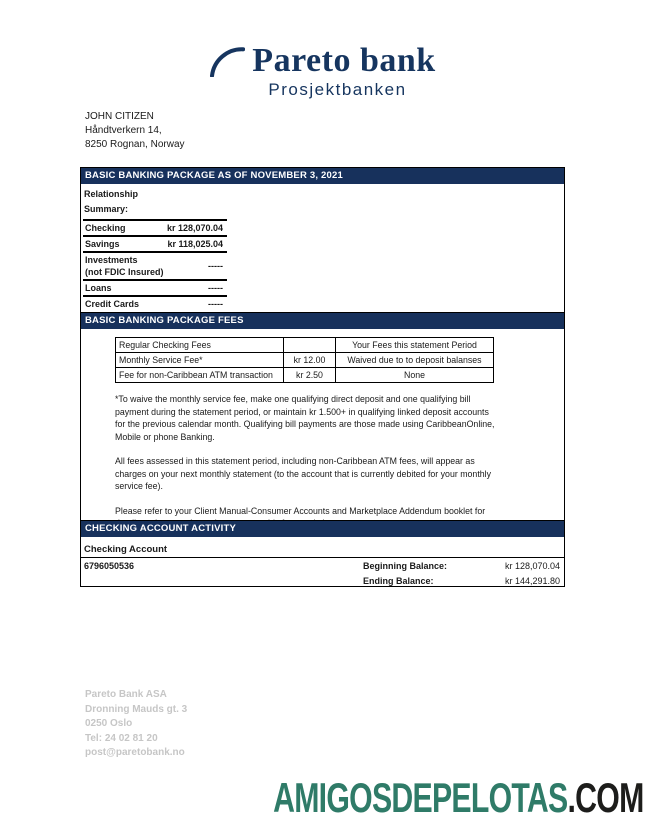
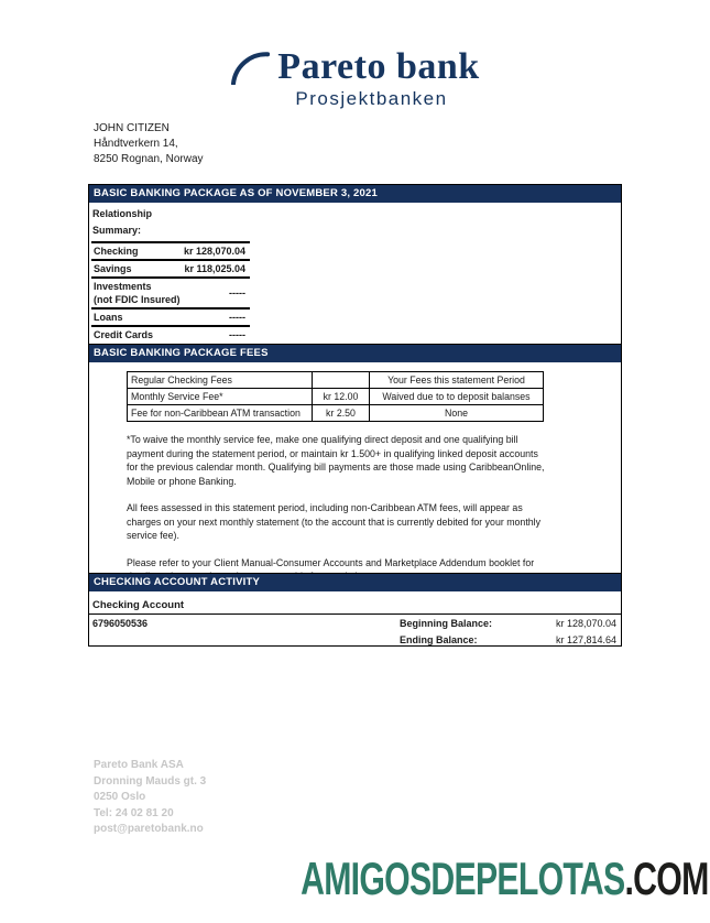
  Pareto bank
  Prosjektbanken
  JOHN CITIZEN
  Håndtverkern 14,
  8250 Rognan, Norway
  BASIC BANKING PACKAGE AS OF NOVEMBER 3, 2021
  Relationship
  Summary:
  Checking
  kr 128,070.04
  Savings
  kr 118,025.04
  Investments
  (not FDIC Insured)
  -----
  Loans
  -----
  Credit Cards
  -----
  BASIC BANKING PACKAGE FEES
  Regular Checking Fees		Your Fees this statement Period
  Monthly Service Fee*	kr 12.00	Waived due to to deposit balanses
  Fee for non-Caribbean ATM transaction	kr 2.50	None
  *To waive the monthly service fee, make one qualifying direct deposit and one qualifying bill payment during the statement period, or maintain kr 1.500+ in qualifying linked deposit accounts for the previous calendar month. Qualifying bill payments are those made using CaribbeanOnline, Mobile or phone Banking.
  All fees assessed in this statement period, including non-Caribbean ATM fees, will appear as charges on your next monthly statement (to the account that is currently debited for your monthly service fee).
  CHECKING ACCOUNT ACTIVITY
  Checking Account
  6796050536
  Beginning Balance:
  kr 128,070.04
  Ending Balance:
- kr 144,291.80
+ kr 127,814.64
  Pareto Bank ASA
  Dronning Mauds gt. 3
  0250 Oslo
  Tel: 24 02 81 20
  post@paretobank.no
  AMIGOSDEPELOTAS.COM
